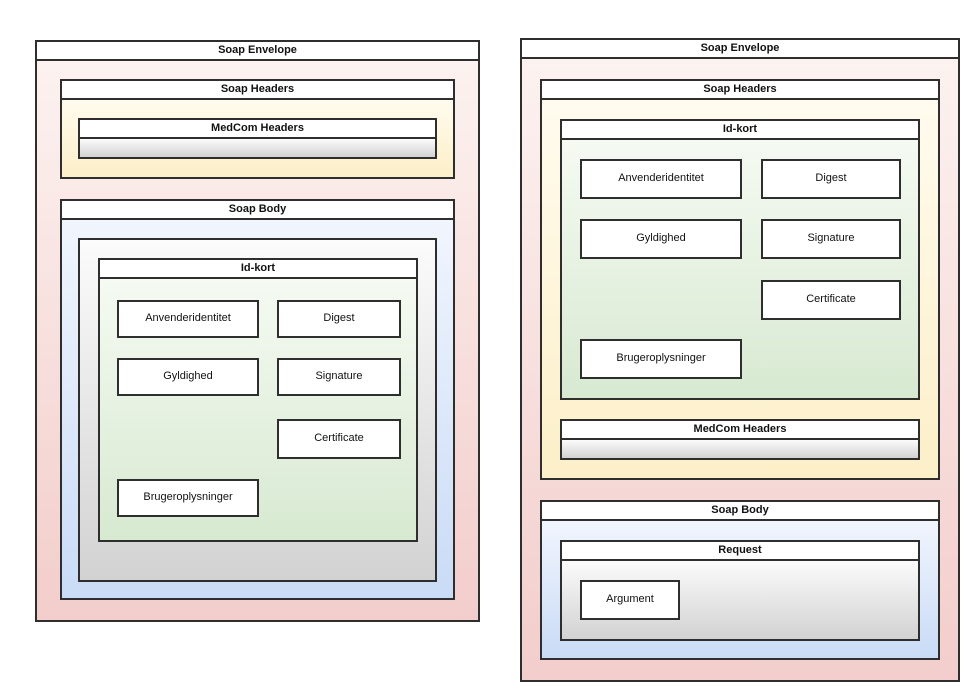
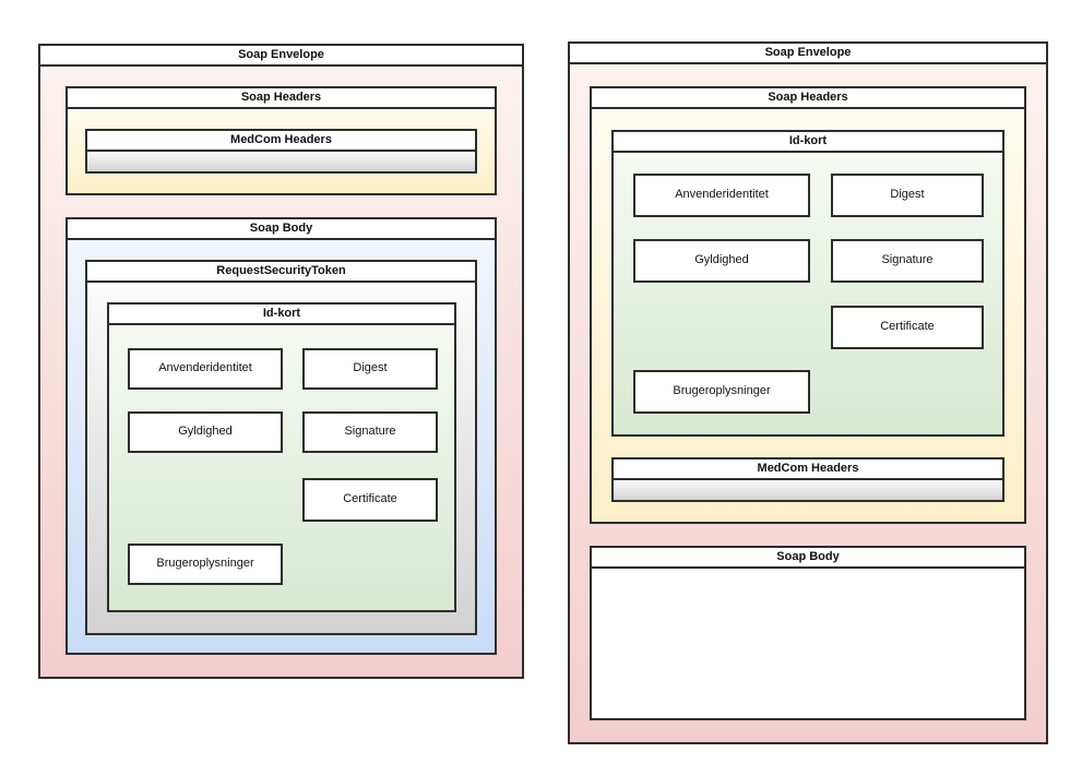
  Soap Envelope
  Soap Headers
  MedCom Headers
  Soap Body
+ RequestSecurityToken
  Id-kort
  Anvenderidentitet
  Digest
  Gyldighed
  Signature
  Certificate
  Brugeroplysninger
  Soap Envelope
  Soap Headers
  Id-kort
  Anvenderidentitet
  Digest
  Gyldighed
  Signature
  Certificate
  Brugeroplysninger
  MedCom Headers
  Soap Body
- Request
- Argument
